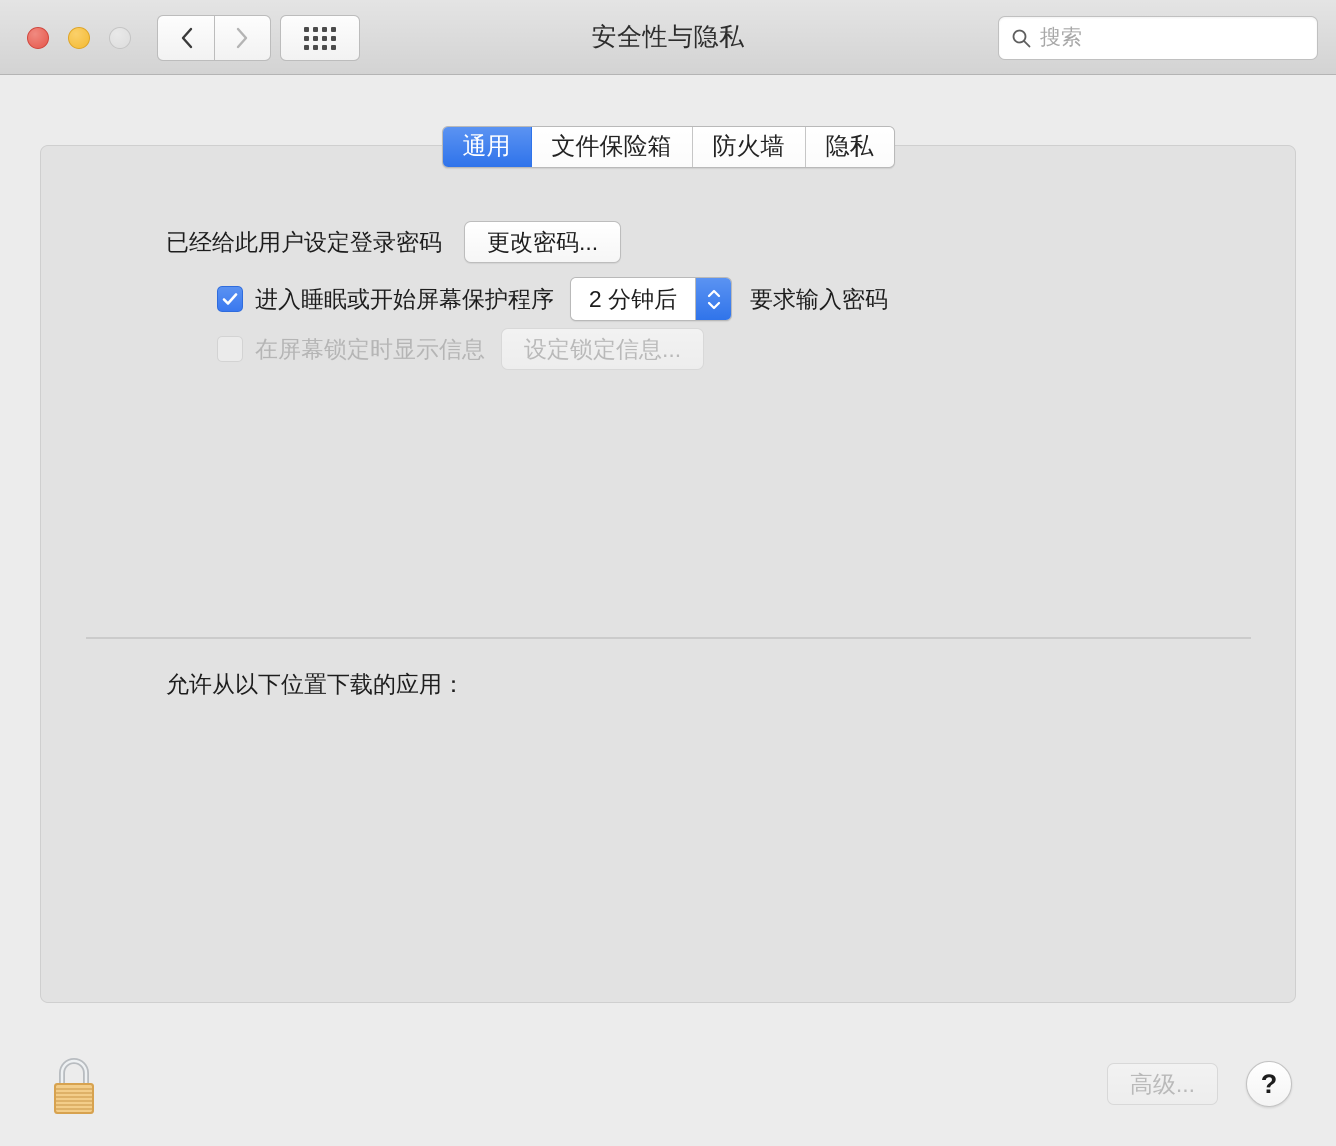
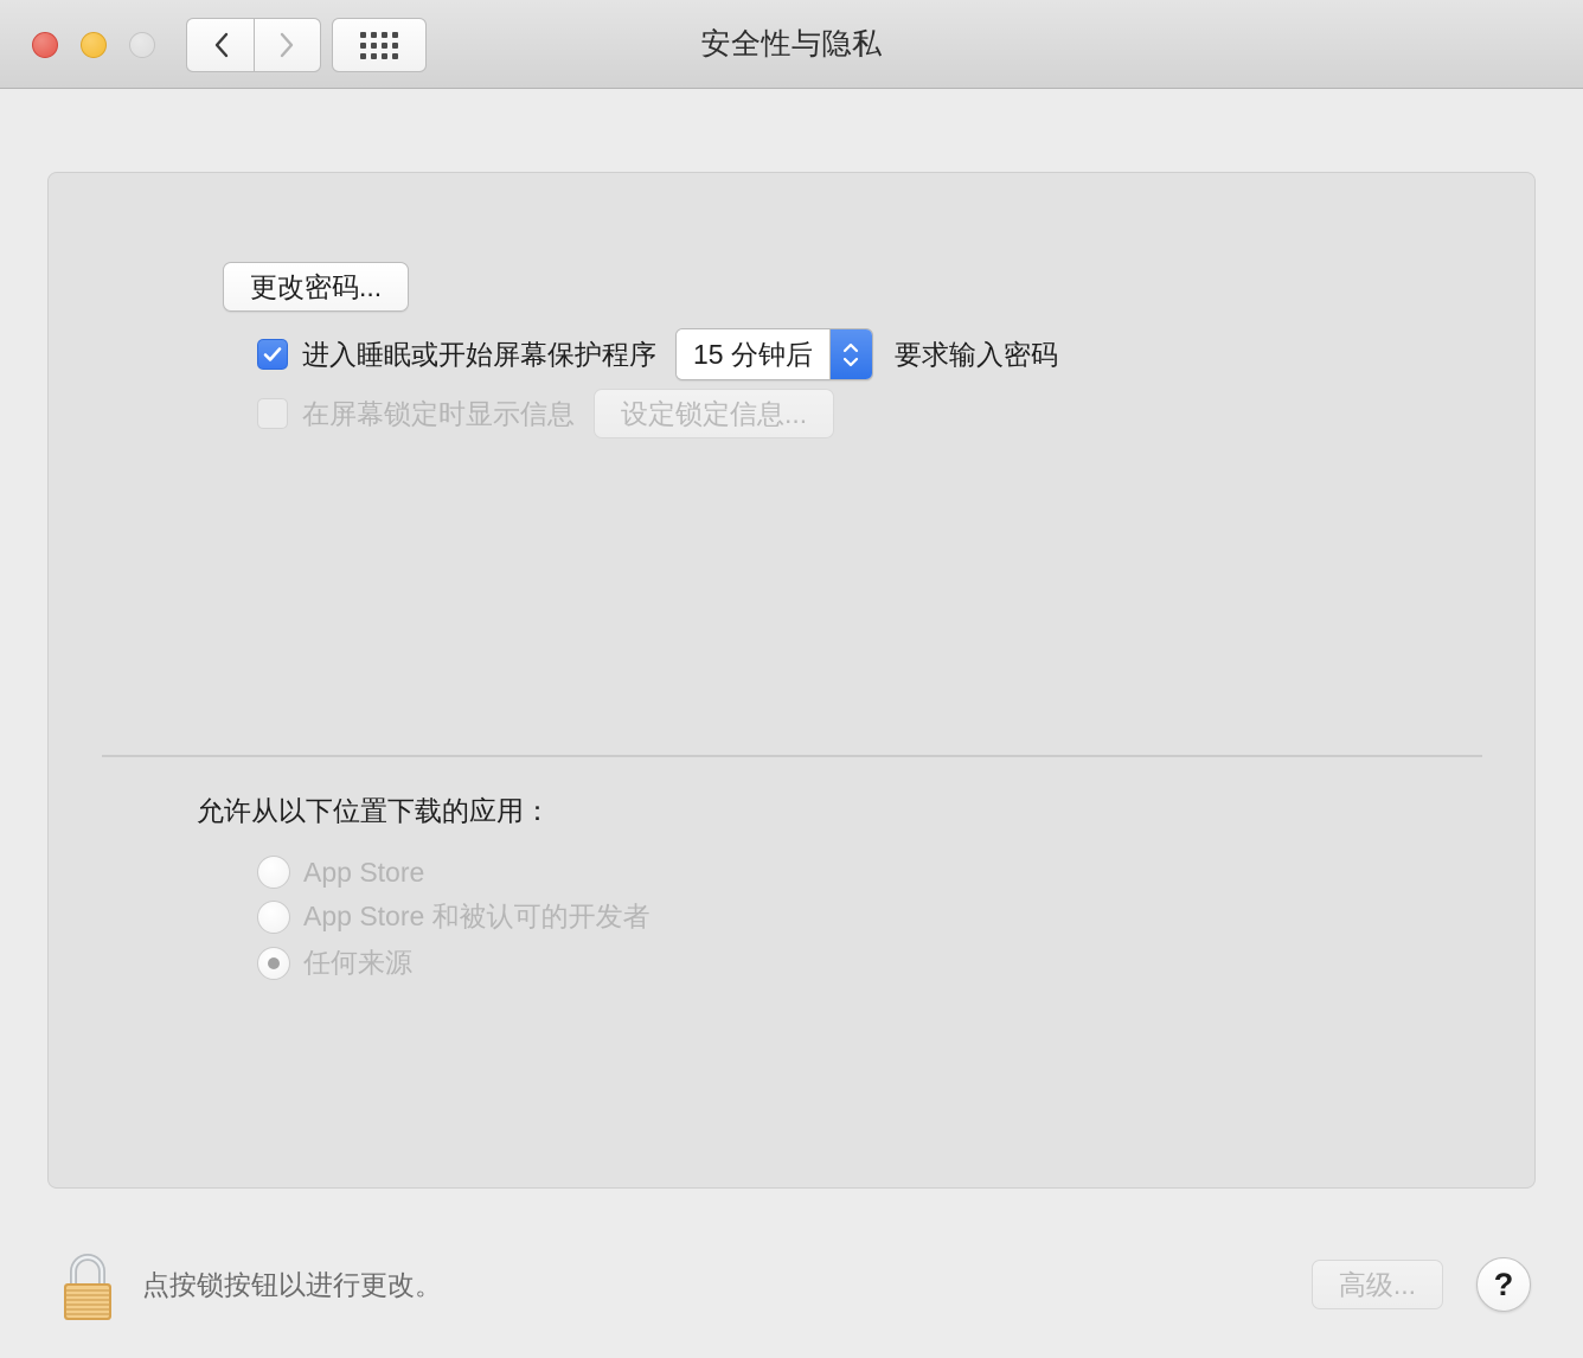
  安全性与隐私
- 搜索
- 通用
- 文件保险箱
- 防火墙
- 隐私
- 已经给此用户设定登录密码
  更改密码...
  进入睡眠或开始屏幕保护程序
- 2 分钟后
+ 15 分钟后
  要求输入密码
  在屏幕锁定时显示信息
  设定锁定信息...
  允许从以下位置下载的应用：
+ App Store
+ App Store 和被认可的开发者
+ 任何来源
+ 点按锁按钮以进行更改。
  高级...
  ?
